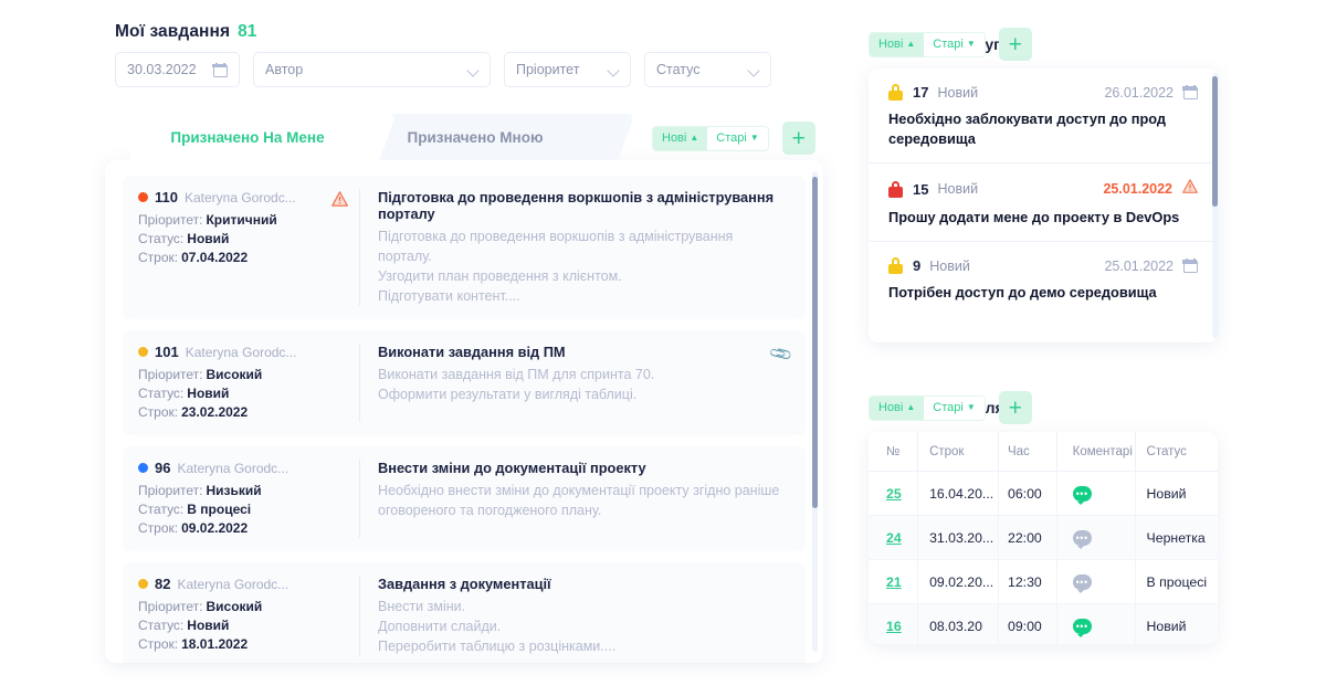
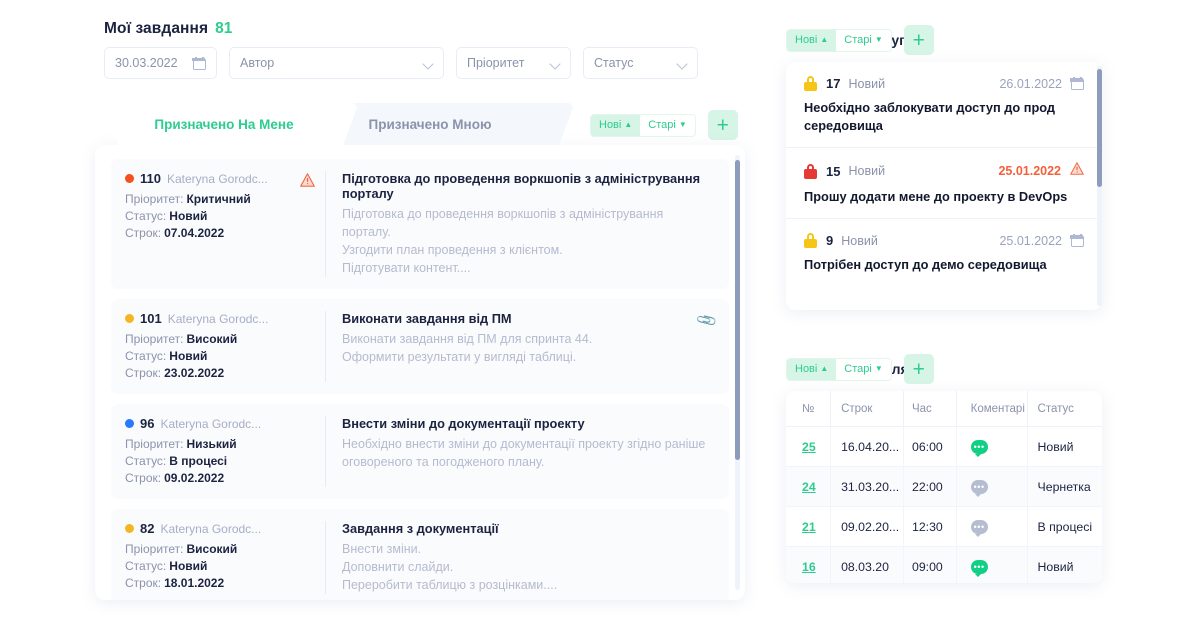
  Мої завдання
  81
  30.03.2022
  Автор
  Пріоритет
  Статус
  Призначено Мною
  Призначено На Мене
  Нові
  ▲
  Старі
  ▼
  +
  110
  Kateryna Gorodc...
  Пріоритет: Критичний
  Статус: Новий
  Строк: 07.04.2022
  Підготовка до проведення воркшопів з адміністрування порталу
  Підготовка до проведення воркшопів з адміністрування порталу.
  Узгодити план проведення з клієнтом.
  Підготувати контент....
  101
  Kateryna Gorodc...
  Пріоритет: Високий
  Статус: Новий
  Строк: 23.02.2022
  Виконати завдання від ПМ
- Виконати завдання від ПМ для спринта 70.
+ Виконати завдання від ПМ для спринта 44.
  Оформити результати у вигляді таблиці.
  96
  Kateryna Gorodc...
  Пріоритет: Низький
  Статус: В процесі
  Строк: 09.02.2022
  Внести зміни до документації проекту
  Необхідно внести зміни до документації проекту згідно раніше
  оговореного та погодженого плану.
  82
  Kateryna Gorodc...
  Пріоритет: Високий
  Статус: Новий
  Строк: 18.01.2022
  Завдання з документації
  Внести зміни.
  Доповнити слайди.
  Переробити таблицю з розцінками....
  Нові
  ▲
  Старі
  ▼
  +
  17
  Новий
  26.01.2022
  Необхідно заблокувати доступ до прод середовища
  15
  Новий
  25.01.2022
  Прошу додати мене до проекту в DevOps
  9
  Новий
  25.01.2022
  Потрібен доступ до демо середовища
  Нові
  ▲
  Старі
  ▼
  +
  №	Строк	Час	Коментарі	Статус
  25	16.04.20...	06:00	•••	Новий
  24	31.03.20...	22:00	•••	Чернетка
  21	09.02.20...	12:30	•••	В процесі
  16	08.03.20	09:00	•••	Новий
